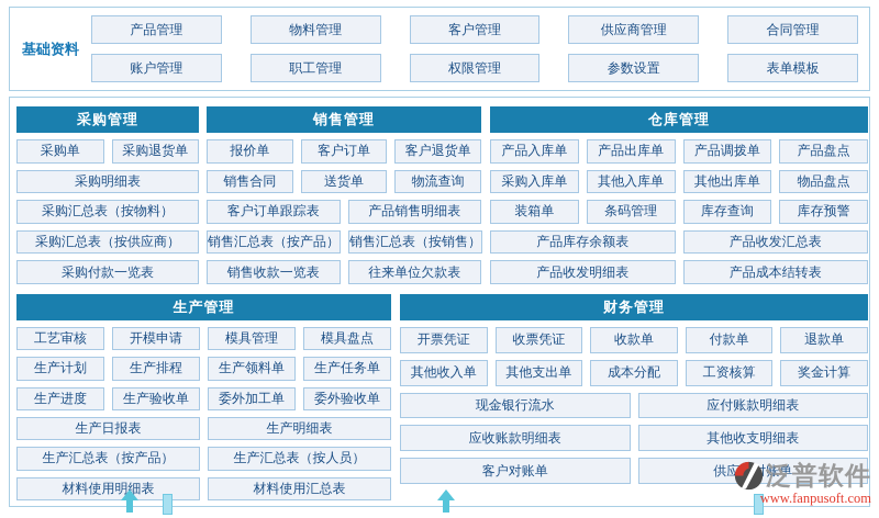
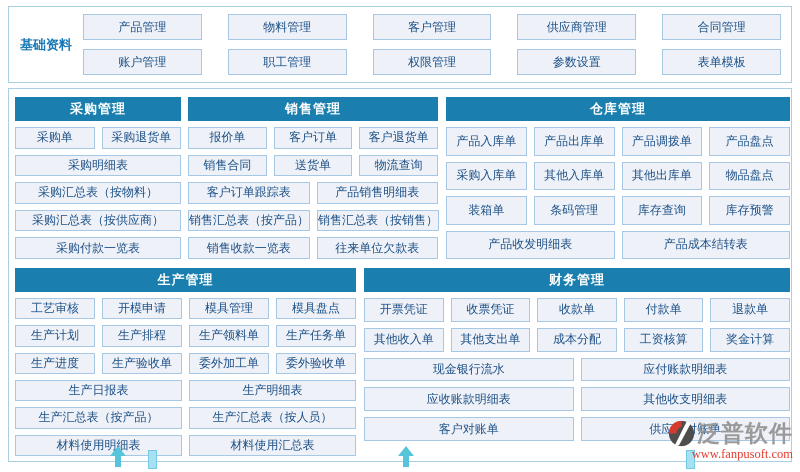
  基础资料
  产品管理
  物料管理
  客户管理
  供应商管理
  合同管理
  账户管理
  职工管理
  权限管理
  参数设置
  表单模板
  采购管理
  采购单
  采购退货单
  采购明细表
  采购汇总表（按物料）
  采购汇总表（按供应商）
  采购付款一览表
  销售管理
  报价单
  客户订单
  客户退货单
  销售合同
  送货单
  物流查询
  客户订单跟踪表
  产品销售明细表
  销售汇总表（按产品）
  销售汇总表（按销售）
  销售收款一览表
  往来单位欠款表
  仓库管理
  产品入库单
  产品出库单
  产品调拨单
  产品盘点
  采购入库单
  其他入库单
  其他出库单
  物品盘点
  装箱单
  条码管理
  库存查询
  库存预警
- 产品库存余额表
- 产品收发汇总表
  产品收发明细表
  产品成本结转表
  生产管理
  工艺审核
  开模申请
  模具管理
  模具盘点
  生产计划
  生产排程
  生产领料单
  生产任务单
  生产进度
  生产验收单
  委外加工单
  委外验收单
  生产日报表
  生产明细表
  生产汇总表（按产品）
  生产汇总表（按人员）
  材料使用明细表
  材料使用汇总表
  财务管理
  开票凭证
  收票凭证
  收款单
  付款单
  退款单
  其他收入单
  其他支出单
  成本分配
  工资核算
  奖金计算
  现金银行流水
  应付账款明细表
  应收账款明细表
  其他收支明细表
  客户对账单
  泛普软件
  www.fanpusoft.com
